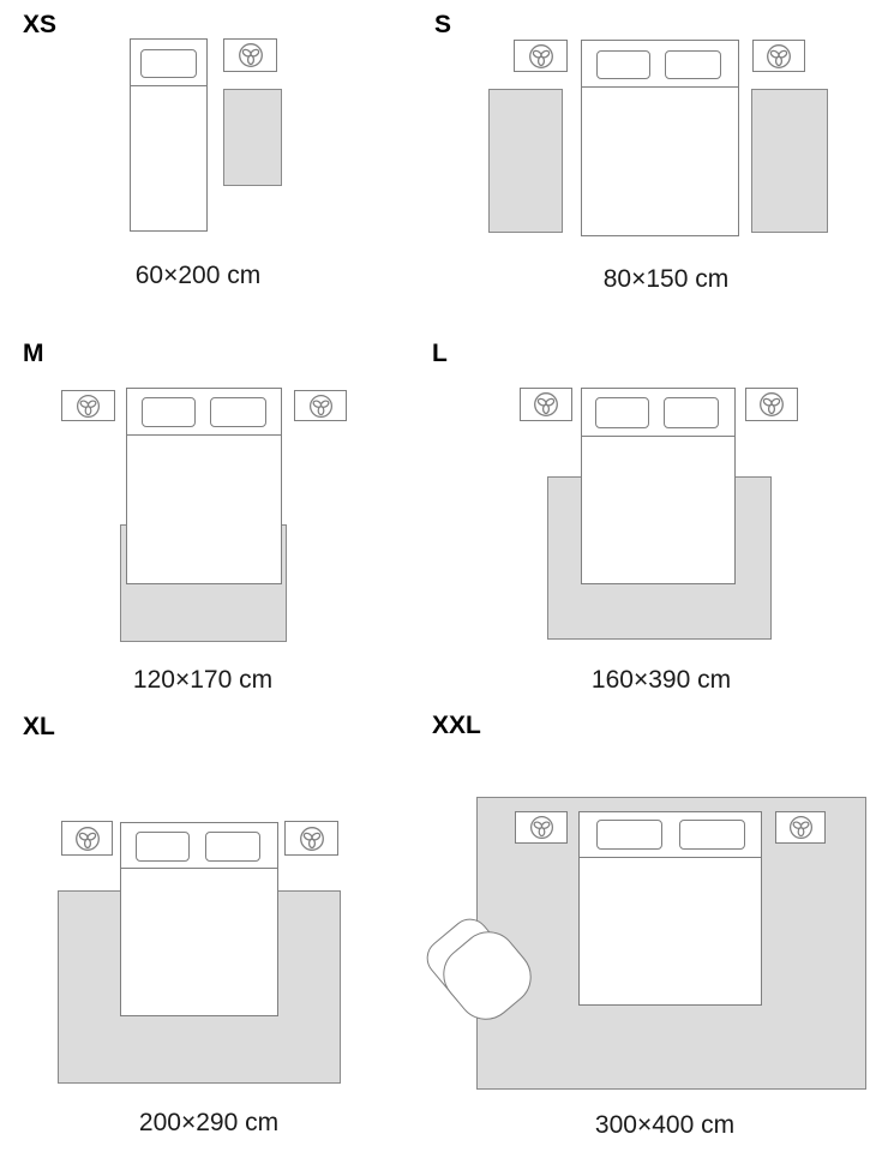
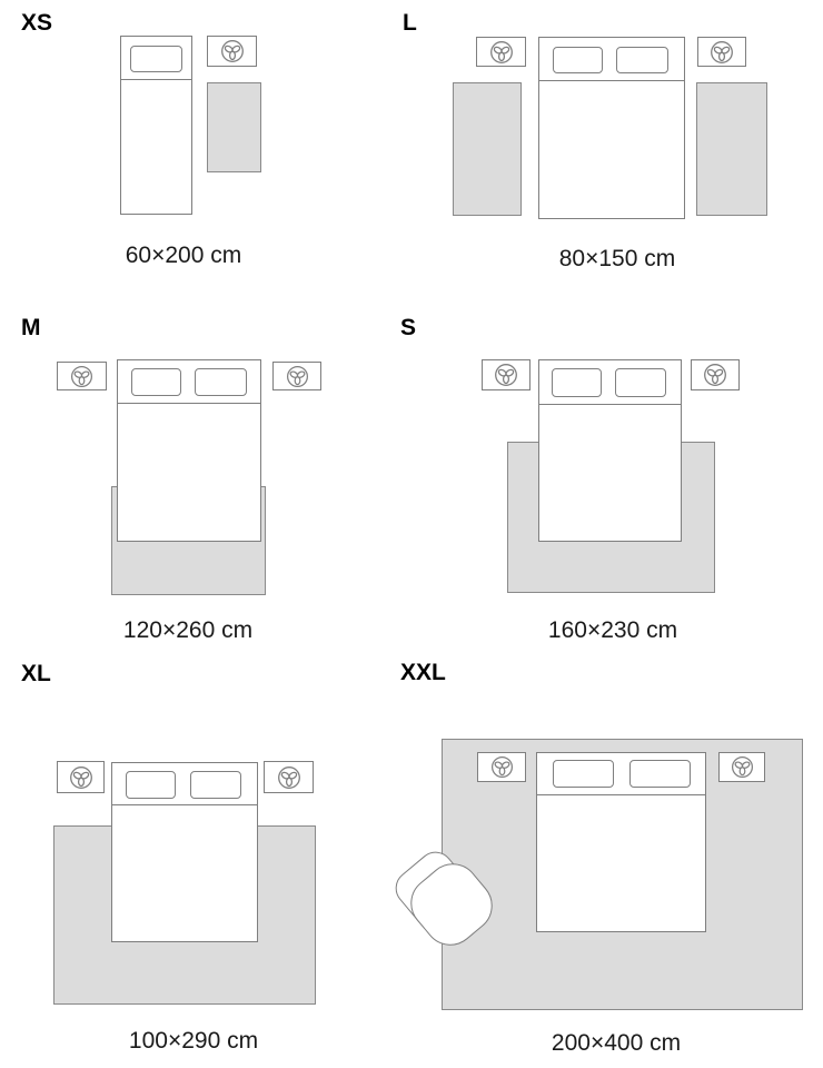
  XS
  60×200 cm
- S
+ L
  80×150 cm
  M
- 120×170 cm
+ 120×260 cm
- L
+ S
- 160×390 cm
+ 160×230 cm
  XL
- 200×290 cm
+ 100×290 cm
  XXL
- 300×400 cm
+ 200×400 cm
